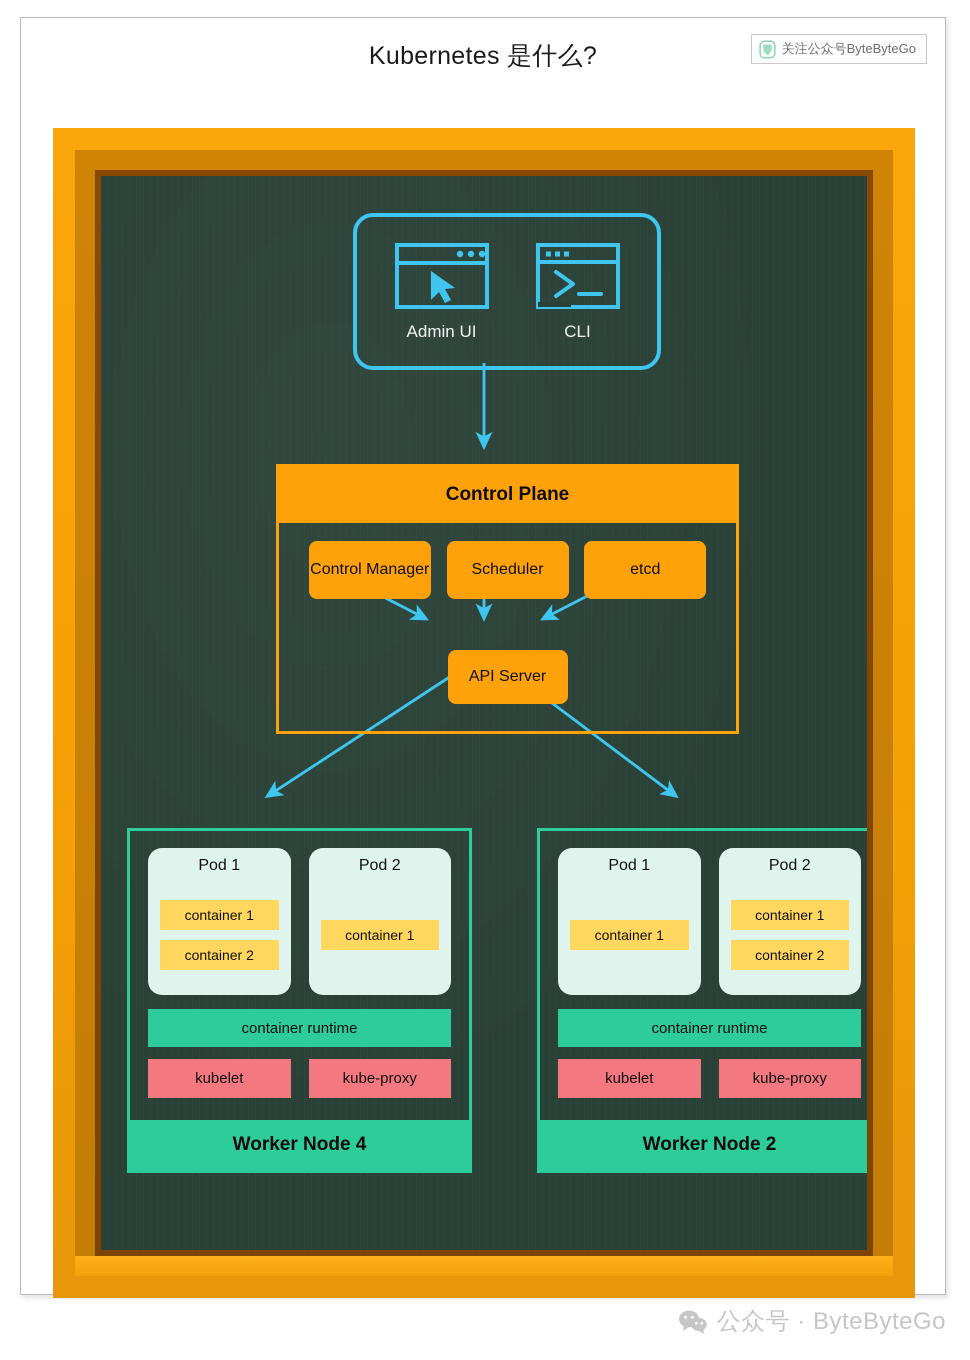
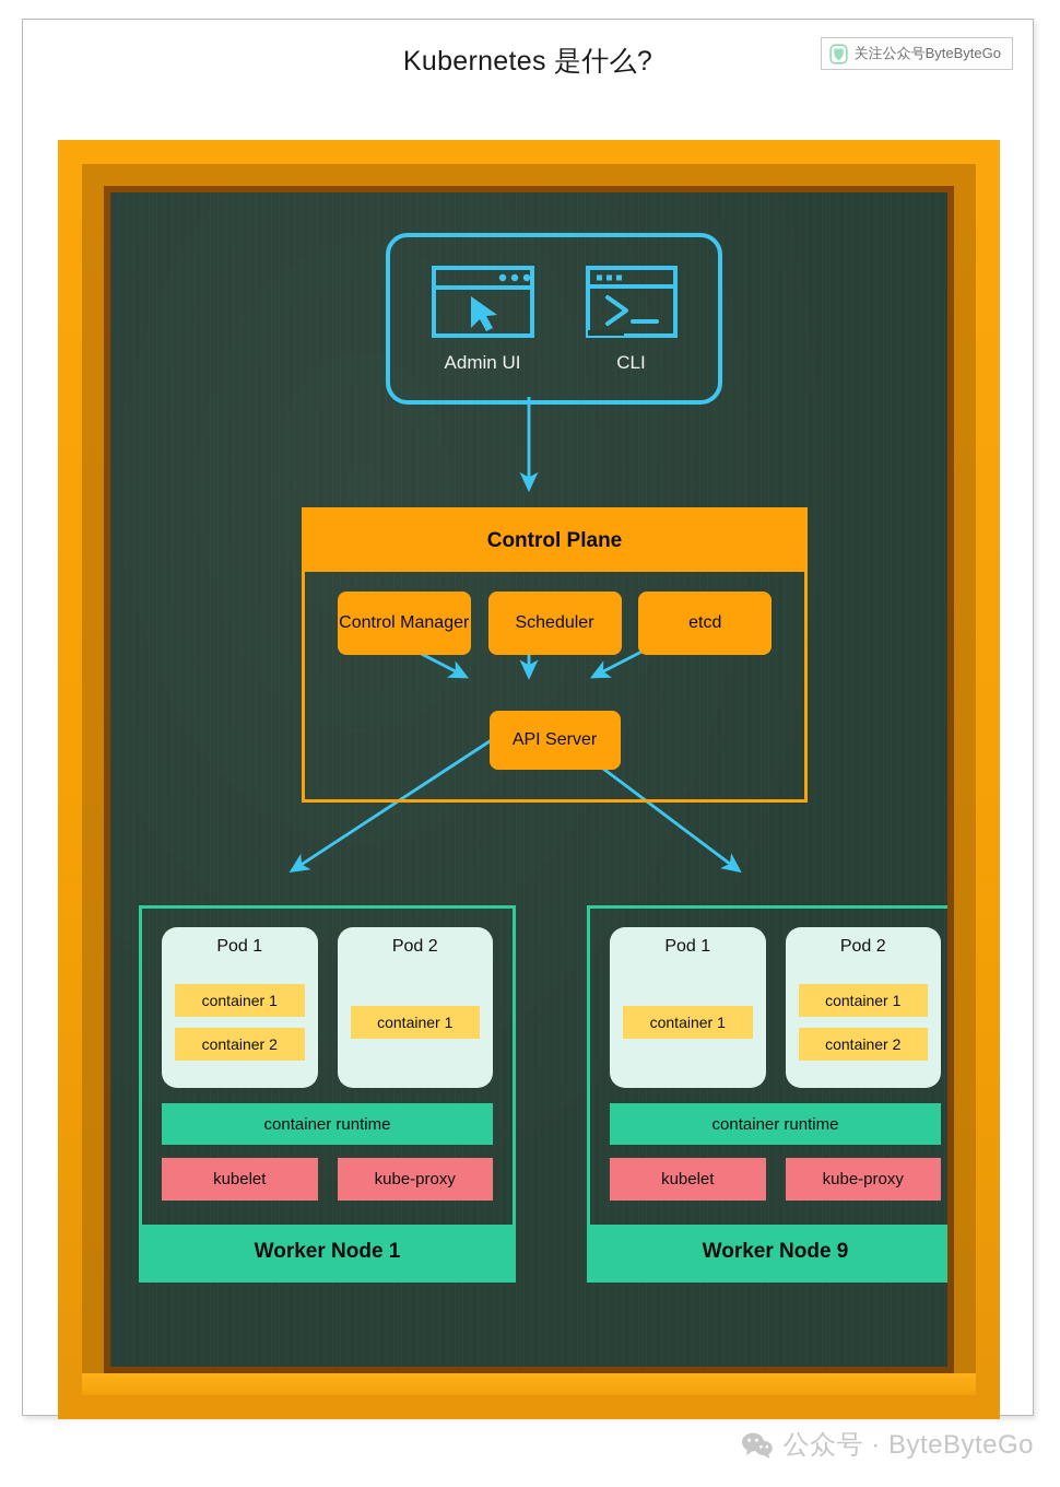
  Kubernetes 是什么?
  关注公众号ByteByteGo
  Admin UI
  CLI
  Control Plane
  Control Manager
  Scheduler
  etcd
  API Server
  Pod 1
  container 1
  container 2
  Pod 2
  container 1
  container runtime
  kubelet
  kube-proxy
- Worker Node 4
+ Worker Node 1
  Pod 1
  container 1
  Pod 2
  container 1
  container 2
  container runtime
  kubelet
  kube-proxy
- Worker Node 2
+ Worker Node 9
  公众号 · ByteByteGo
